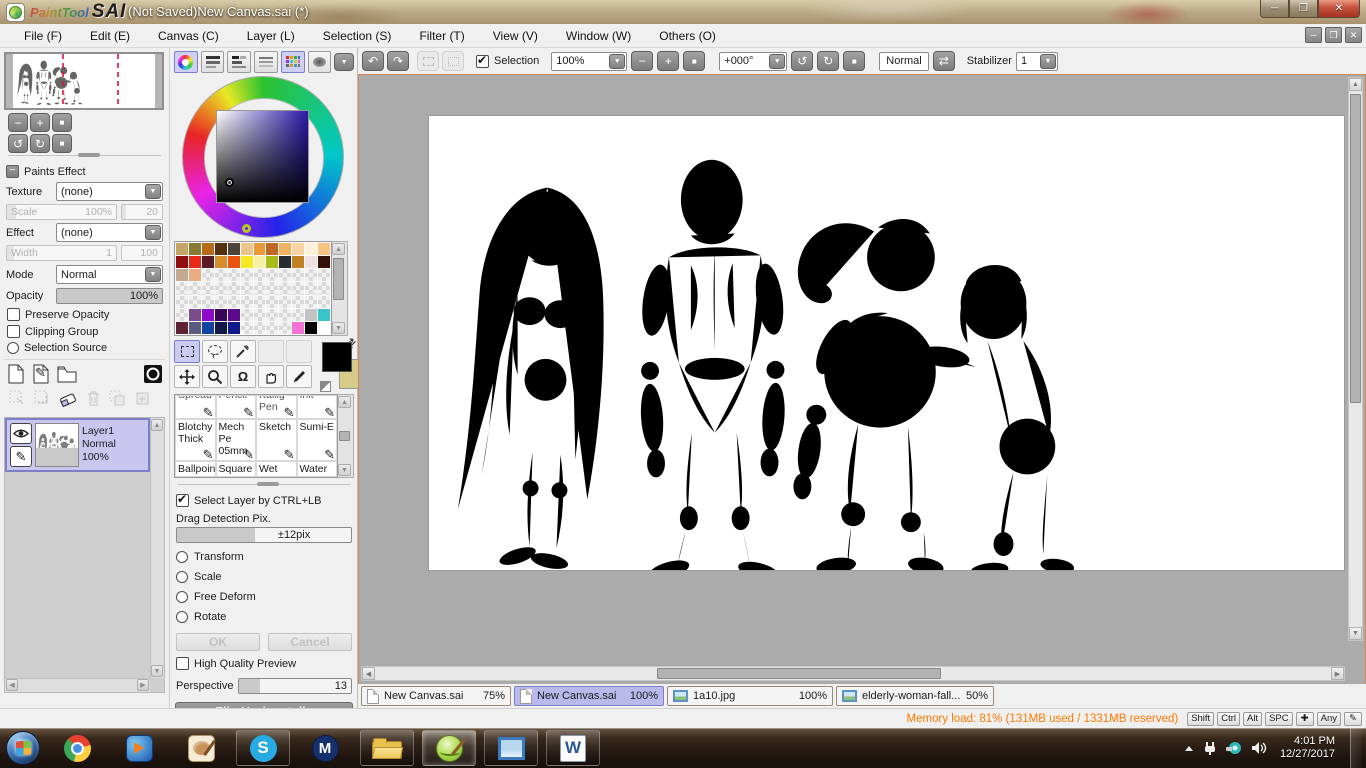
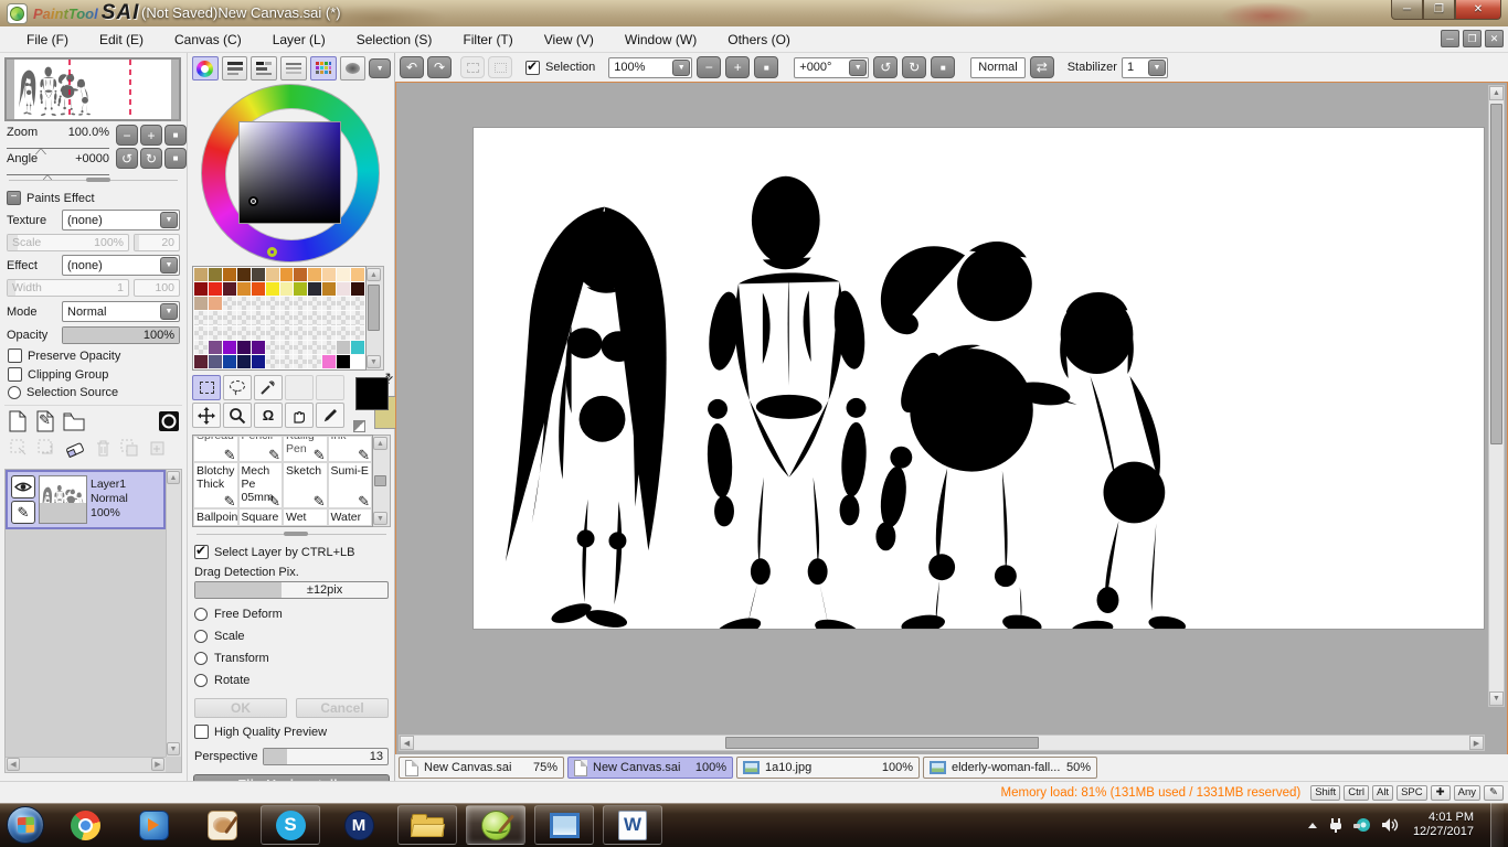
  PaintTool
  SAI
  (Not Saved)New Canvas.sai (*)
  ─
  ❐
  ✕
  File (F)
  Edit (E)
  Canvas (C)
  Layer (L)
  Selection (S)
  Filter (T)
  View (V)
  Window (W)
  Others (O)
  ─
  ❐
  ✕
+ Zoom
+ 100.0%
+ Angle
+ +0000
  −
  +
  ■
  ↺
  ↻
  ■
  −
  Paints Effect
  Texture
  (none)
  Scale
  100%
  20
  Effect
  (none)
  Width
  1
  100
  Mode
  Normal
  Opacity
  100%
  Preserve Opacity
  Clipping Group
  Selection Source
  ✎
  ✎
  Layer1
  Normal
  100%
  Ω
  Spread
  ✎
  Pencil
  ✎
  Kallig
  Pen
  ✎
  Ink
  ✎
  Blotchy
  Thick
  ✎
  Mech Pe
  05mm
  ✎
  Sketch
  ✎
  Sumi-E
  ✎
  Ballpoin
  Square
  Wet
  Water
  Select Layer by CTRL+LB
  Drag Detection Pix.
  ±12pix
- Transform
+ Free Deform
  Scale
- Free Deform
+ Transform
  Rotate
  OK
  Cancel
  High Quality Preview
  Perspective
  13
  ↶
  ↷
  Selection
  100%
  −
  +
  ■
  +000°
  ↺
  ↻
  ■
  Normal
  ⇄
  Stabilizer
  1
  New Canvas.sai
  75%
  New Canvas.sai
  100%
  1a10.jpg
  100%
  elderly-woman-fall...
  50%
  Memory load: 81% (131MB used / 1331MB reserved)
  Shift
  Ctrl
  Alt
  SPC
  ✚
  Any
  ✎
  S
  M
  W
  4:01 PM
  12/27/2017
